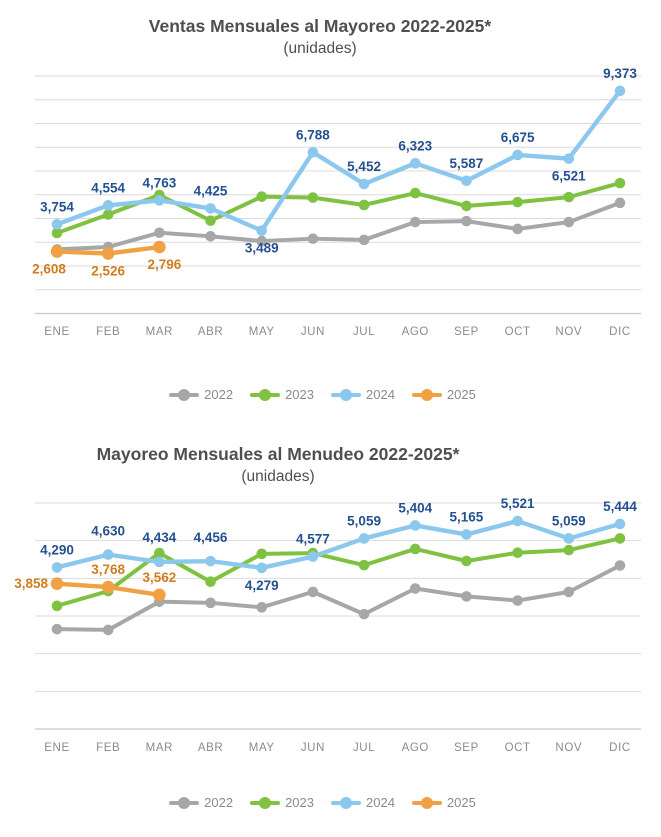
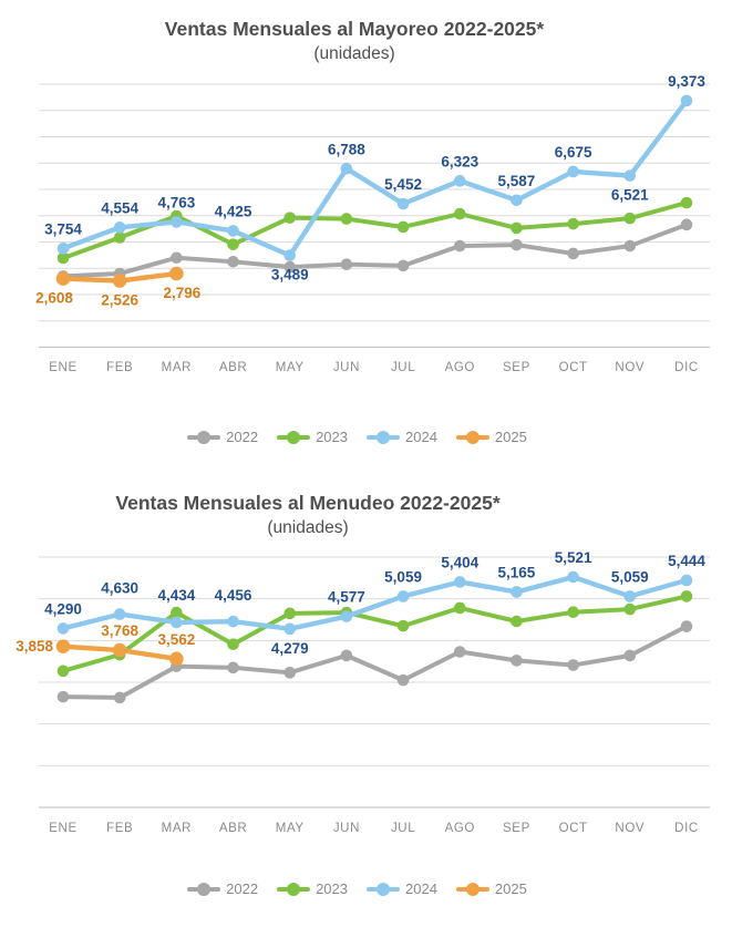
  ENE
  FEB
  MAR
  ABR
  MAY
  JUN
  JUL
  AGO
  SEP
  OCT
  NOV
  DIC
  3,754
  4,554
  4,763
  4,425
  3,489
  6,788
  5,452
  6,323
  5,587
  6,675
  6,521
  9,373
  2,608
  2,526
  2,796
  ENE
  FEB
  MAR
  ABR
  MAY
  JUN
  JUL
  AGO
  SEP
  OCT
  NOV
  DIC
  4,290
  4,630
  4,434
  4,456
  4,279
  4,577
  5,059
  5,404
  5,165
  5,521
  5,059
  5,444
  3,858
  3,768
  3,562
  Ventas Mensuales al Mayoreo 2022-2025*
  (unidades)
- Mayoreo Mensuales al Menudeo 2022-2025*
+ Ventas Mensuales al Menudeo 2022-2025*
  (unidades)
  2022
  2023
  2024
  2025
  2022
  2023
  2024
  2025
